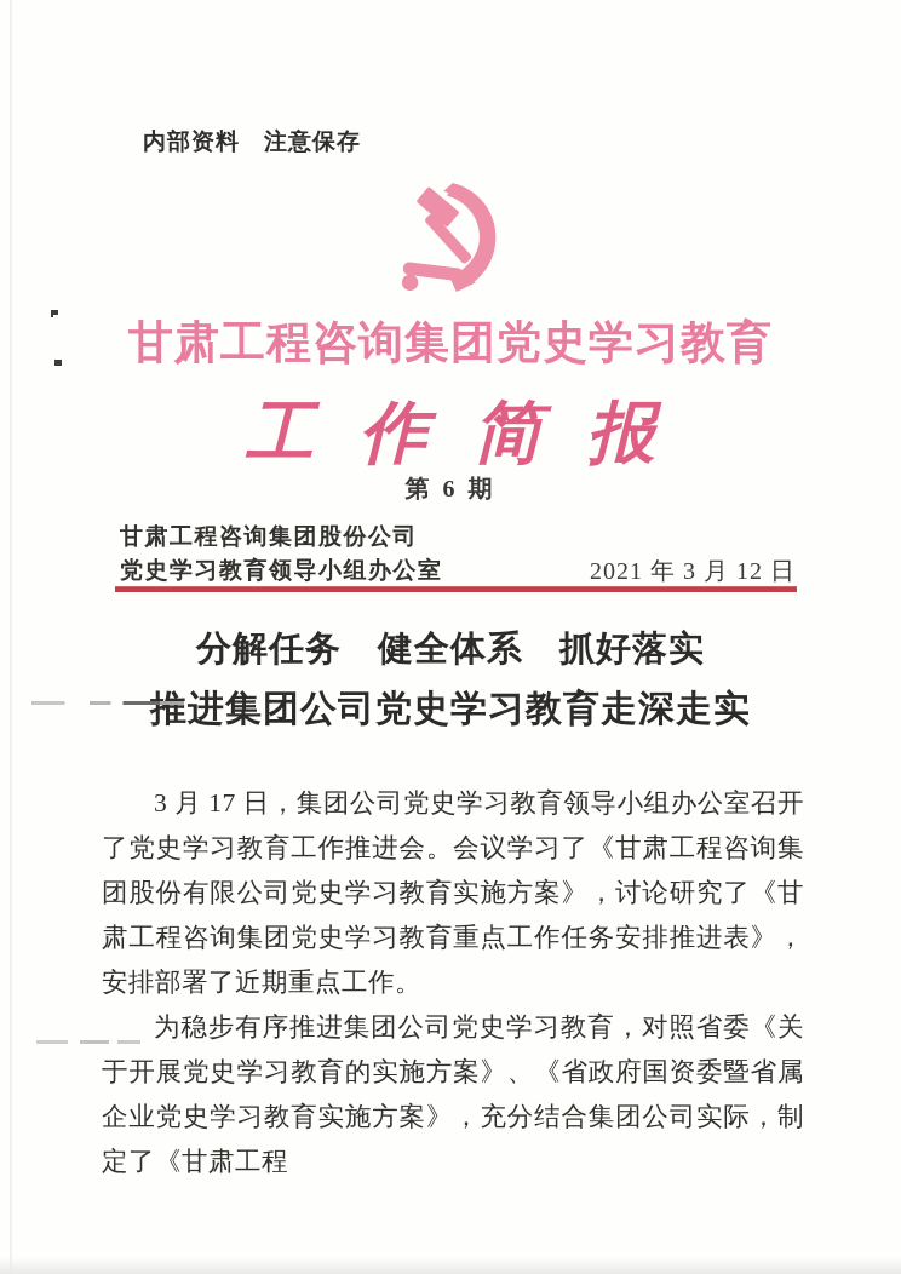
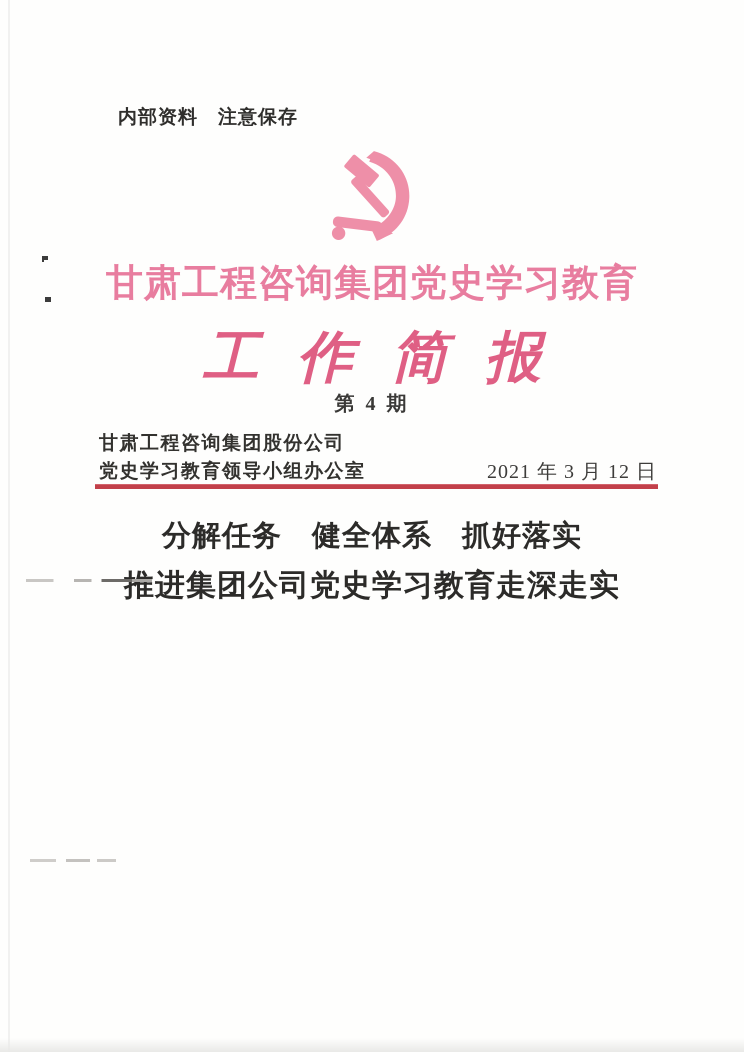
  内部资料 注意保存
  甘肃工程咨询集团党史学习教育
  工作简报
- 第 6 期
+ 第 4 期
  甘肃工程咨询集团股份公司
  党史学习教育领导小组办公室
  2021 年 3 月 12 日
  分解任务 健全体系 抓好落实
  推进集团公司党史学习教育走深走实
- 3 月 17 日，集团公司党史学习教育领导小组办公室召开了党史学习教育工作推进会。会议学习了《甘肃工程咨询集团股份有限公司党史学习教育实施方案》，讨论研究了《甘肃工程咨询集团党史学习教育重点工作任务安排推进表》，安排部署了近期重点工作。
- 为稳步有序推进集团公司党史学习教育，对照省委《关于开展党史学习教育的实施方案》、《省政府国资委暨省属企业党史学习教育实施方案》，充分结合集团公司实际，制定了《甘肃工程
